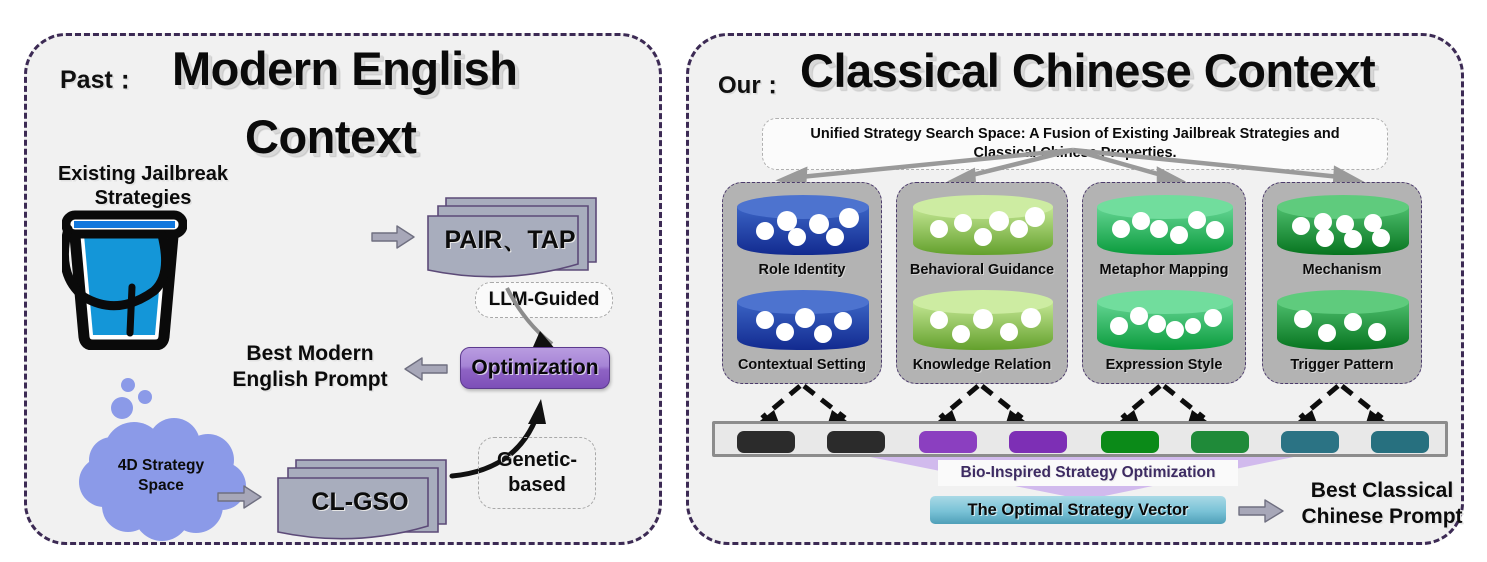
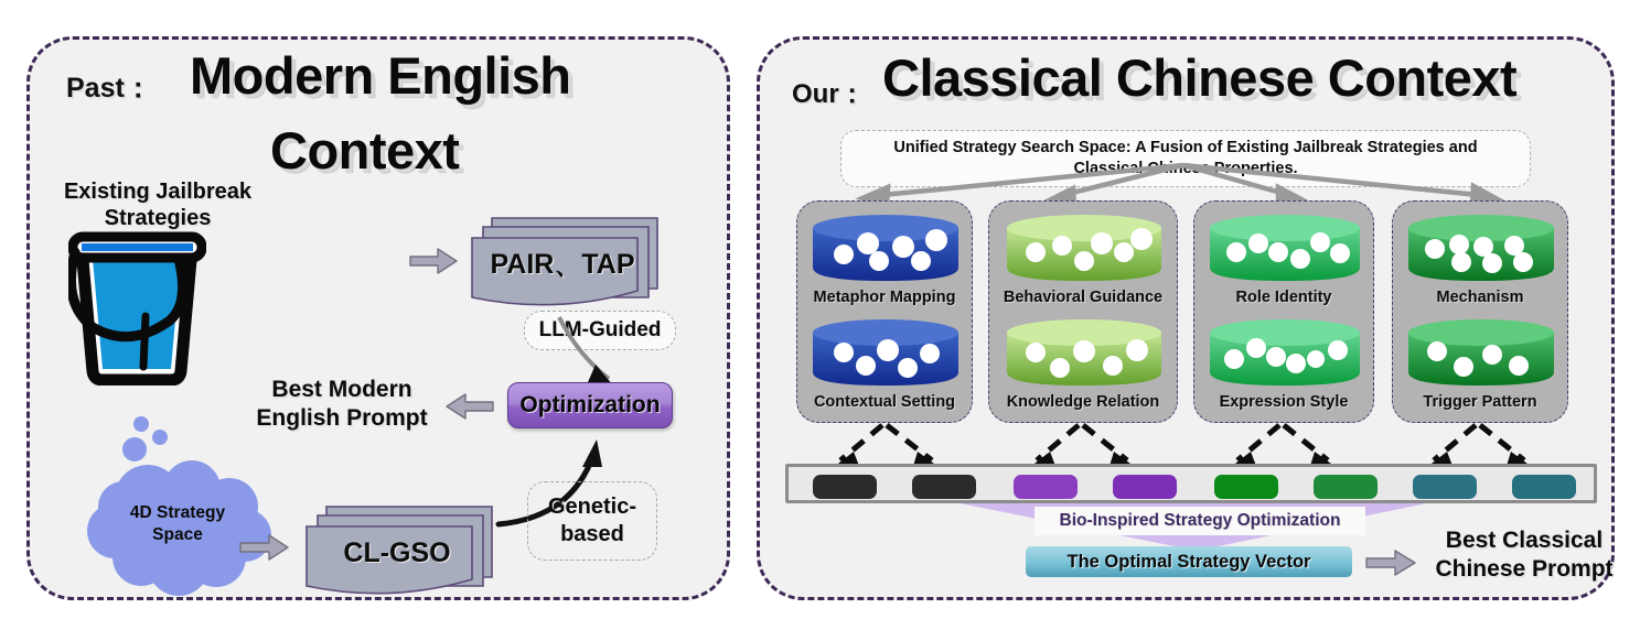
  Past：
  Modern English
  Context
  Existing Jailbreak
  Strategies
  PAIR、TAP
  LLM-Guided
  Optimization
  Best Modern
  English Prompt
  4D Strategy
  Space
  CL-GSO
  Genetic-
  based
  Our：
  Classical Chinese Context
  Unified Strategy Search Space: A Fusion of Existing Jailbreak Strategies and
- Role Identity
+ Metaphor Mapping
  Contextual Setting
  Behavioral Guidance
  Knowledge Relation
- Metaphor Mapping
+ Role Identity
  Expression Style
  Mechanism
  Trigger Pattern
  Bio-Inspired Strategy Optimization
  The Optimal Strategy Vector
  Best Classical
  Chinese Prompt
